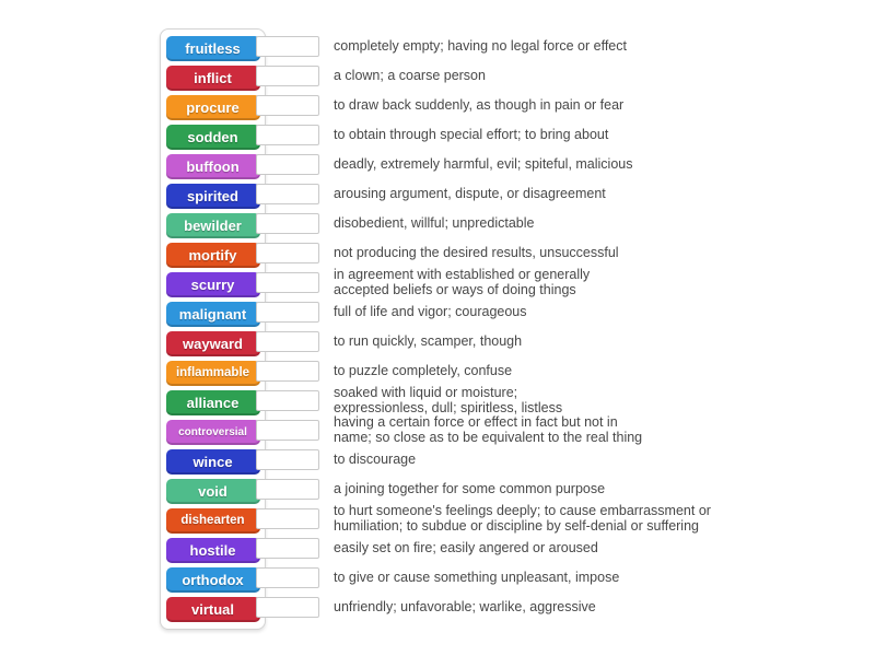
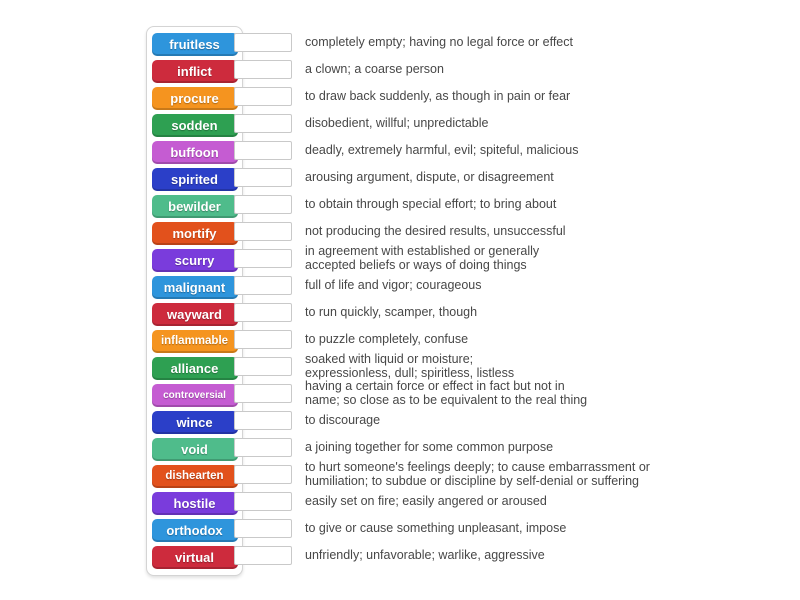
  fruitless
  inflict
  procure
  sodden
  buffoon
  spirited
  bewilder
  mortify
  scurry
  malignant
  wayward
  inflammable
  alliance
  controversial
  wince
  void
  dishearten
  hostile
  orthodox
  virtual
  completely empty; having no legal force or effect
  a clown; a coarse person
  to draw back suddenly, as though in pain or fear
- to obtain through special effort; to bring about
+ disobedient, willful; unpredictable
  deadly, extremely harmful, evil; spiteful, malicious
  arousing argument, dispute, or disagreement
- disobedient, willful; unpredictable
+ to obtain through special effort; to bring about
  not producing the desired results, unsuccessful
  in agreement with established or generally
  accepted beliefs or ways of doing things
  full of life and vigor; courageous
  to run quickly, scamper, though
  to puzzle completely, confuse
  soaked with liquid or moisture;
  expressionless, dull; spiritless, listless
  having a certain force or effect in fact but not in
  name; so close as to be equivalent to the real thing
  to discourage
  a joining together for some common purpose
  to hurt someone's feelings deeply; to cause embarrassment or
  humiliation; to subdue or discipline by self-denial or suffering
  easily set on fire; easily angered or aroused
  to give or cause something unpleasant, impose
  unfriendly; unfavorable; warlike, aggressive
